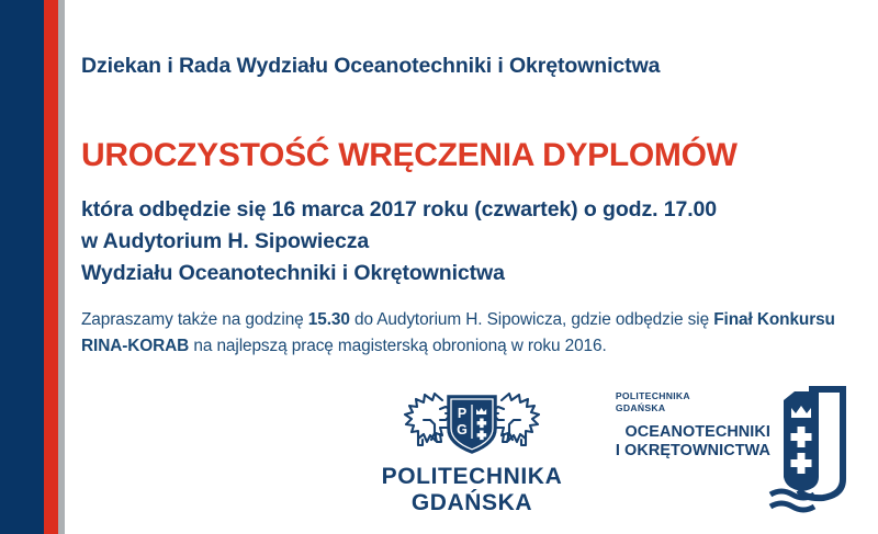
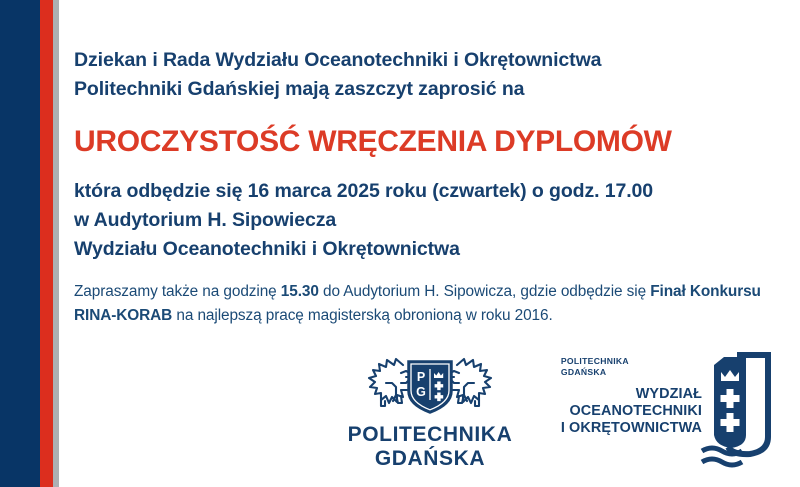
  Dziekan i Rada Wydziału Oceanotechniki i Okrętownictwa
+ Politechniki Gdańskiej mają zaszczyt zaprosić na
  UROCZYSTOŚĆ WRĘCZENIA DYPLOMÓW
- która odbędzie się 16 marca 2017 roku (czwartek) o godz. 17.00
+ która odbędzie się 16 marca 2025 roku (czwartek) o godz. 17.00
  w Audytorium H. Sipowiecza
  Wydziału Oceanotechniki i Okrętownictwa
  Zapraszamy także na godzinę 15.30 do Audytorium H. Sipowicza, gdzie odbędzie się Finał Konkursu RINA-KORAB na najlepszą pracę magisterską obronioną w roku 2016.
  P
  G
  POLITECHNIKA
  GDAŃSKA
  POLITECHNIKA
  GDAŃSKA
+ WYDZIAŁ
  OCEANOTECHNIKI
  I OKRĘTOWNICTWA
